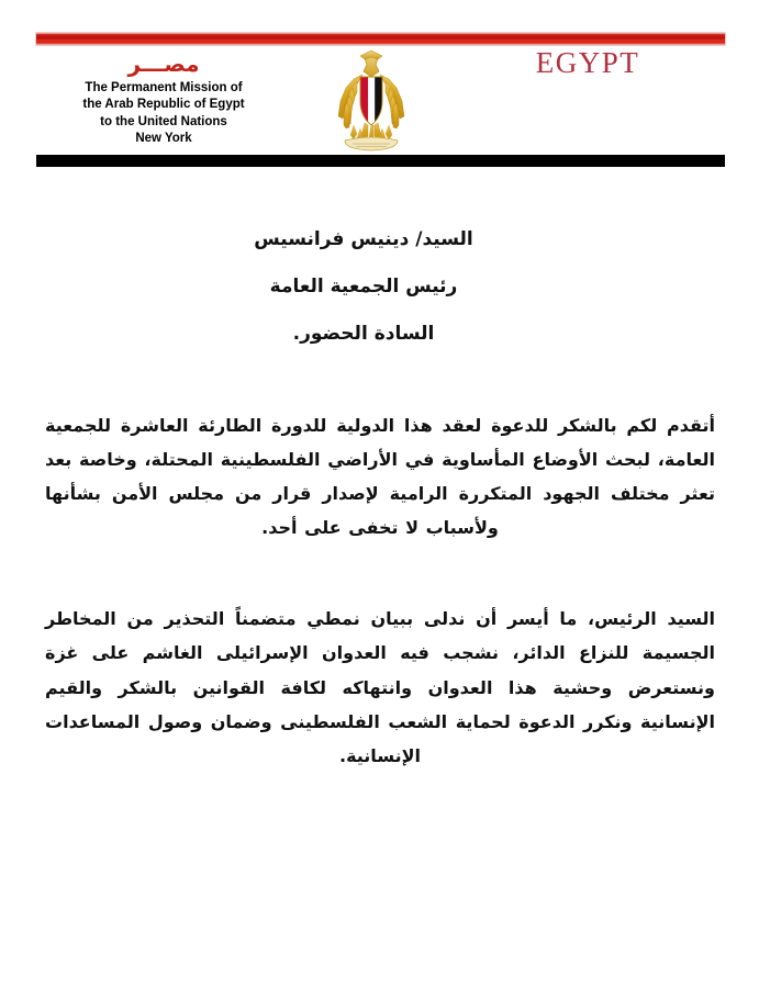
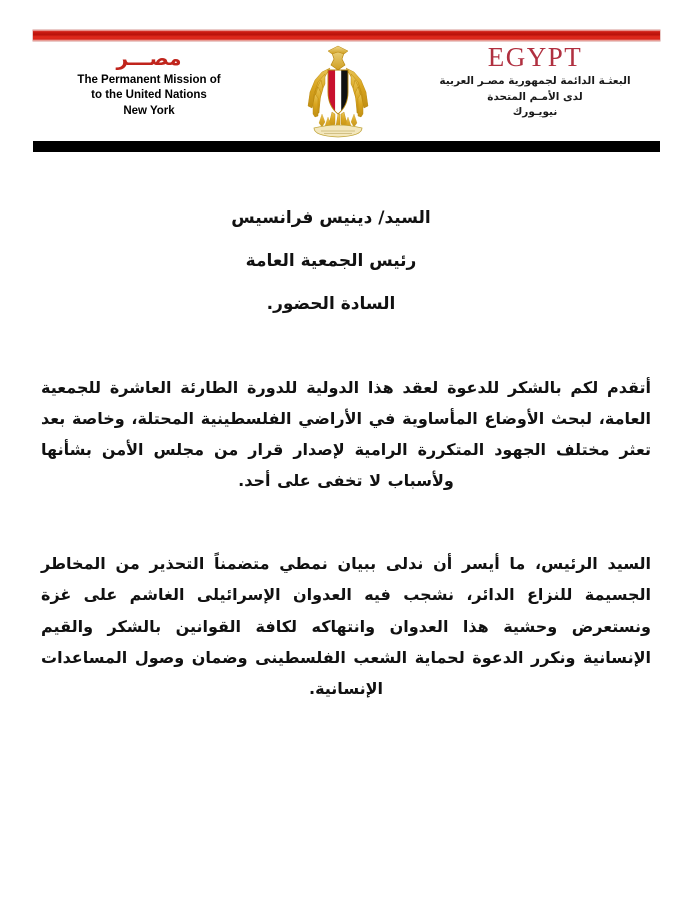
  مصـــر
  The Permanent Mission of
- the Arab Republic of Egypt
  to the United Nations
  New York
  EGYPT
+ البعثـة الدائمة لجمهورية مصـر العربية
+ لدى الأمـم المتحدة
+ نيويـورك
  السيد/ دينيس فرانسيس
  رئيس الجمعية العامة
  السادة الحضور.
  أتقدم لكم بالشكر للدعوة لعقد هذا الدولية للدورة الطارئة العاشرة للجمعية العامة، لبحث الأوضاع المأساوية في الأراضي الفلسطينية المحتلة، وخاصة بعد تعثر مختلف الجهود المتكررة الرامية لإصدار قرار من مجلس الأمن بشأنها ولأسباب لا تخفى على أحد.
  السيد الرئيس، ما أيسر أن ندلى ببيان نمطي متضمناً التحذير من المخاطر الجسيمة للنزاع الدائر، نشجب فيه العدوان الإسرائيلى الغاشم على غزة ونستعرض وحشية هذا العدوان وانتهاكه لكافة القوانين بالشكر والقيم الإنسانية ونكرر الدعوة لحماية الشعب الفلسطينى وضمان وصول المساعدات الإنسانية.
